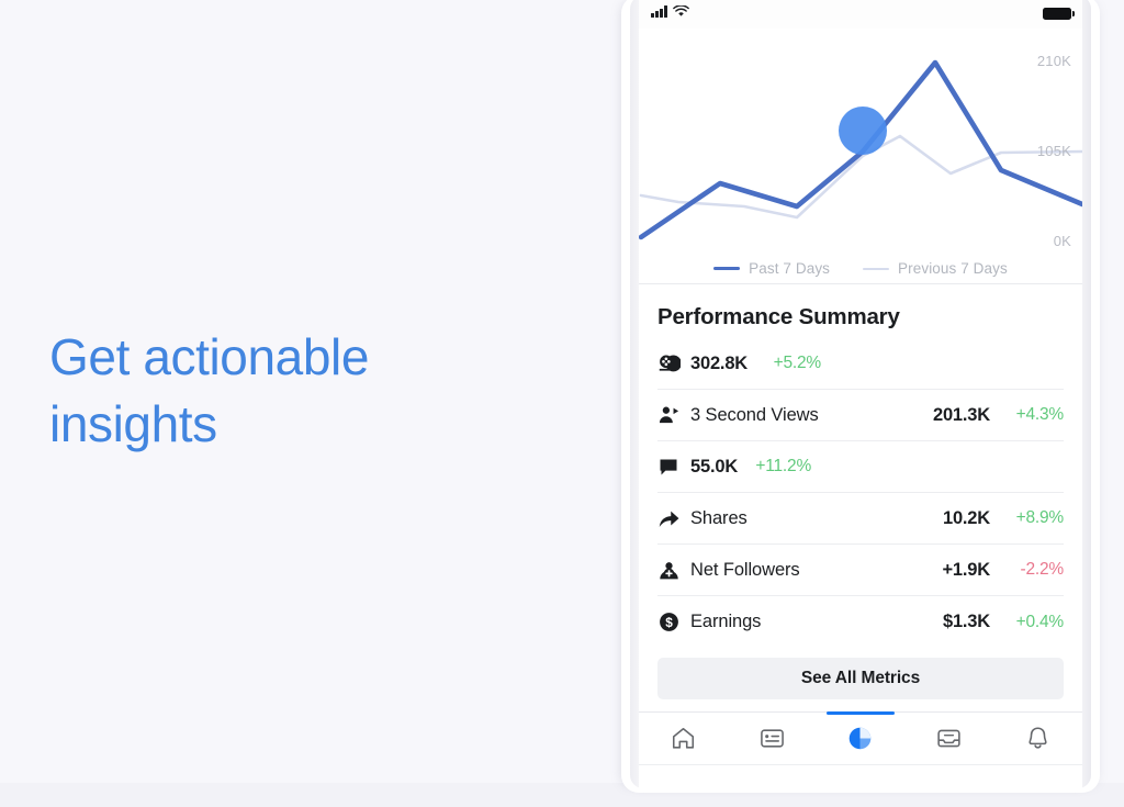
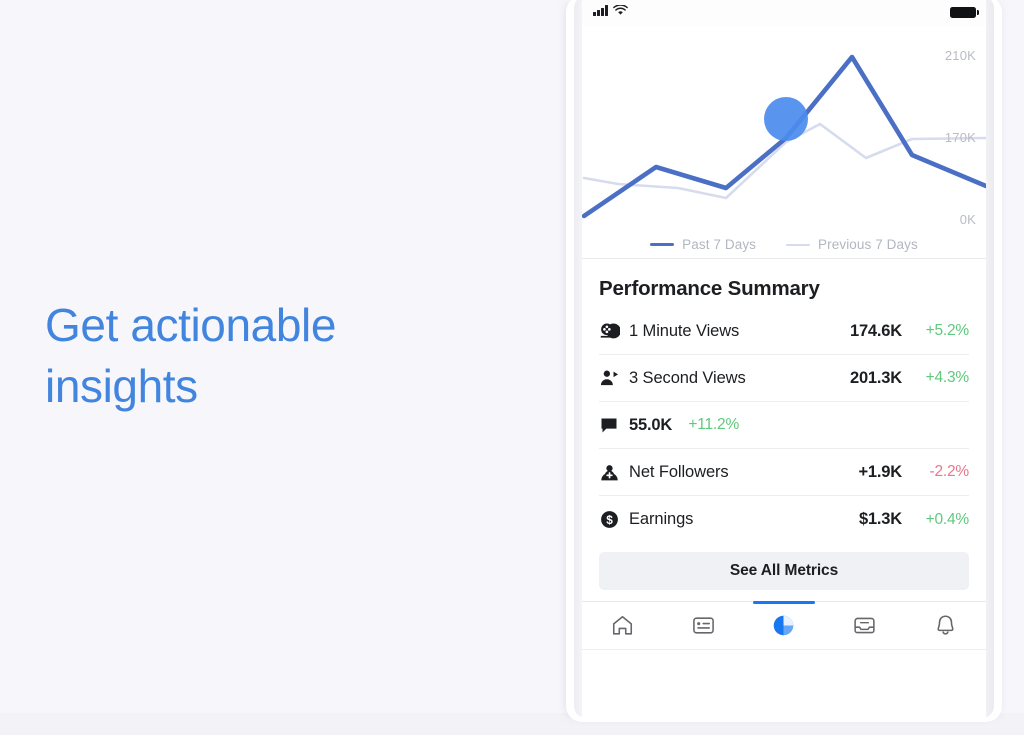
  Get actionable
  insights
  210K
- 105K
+ 170K
  0K
  Past 7 Days
  Previous 7 Days
  Performance Summary
+ 1 Minute Views
- 302.8K
+ 174.6K
  +5.2%
  3 Second Views
  201.3K
  +4.3%
  55.0K
  +11.2%
- Shares
- 10.2K
- +8.9%
  Net Followers
  +1.9K
  -2.2%
  $
  Earnings
  $1.3K
  +0.4%
  See All Metrics
